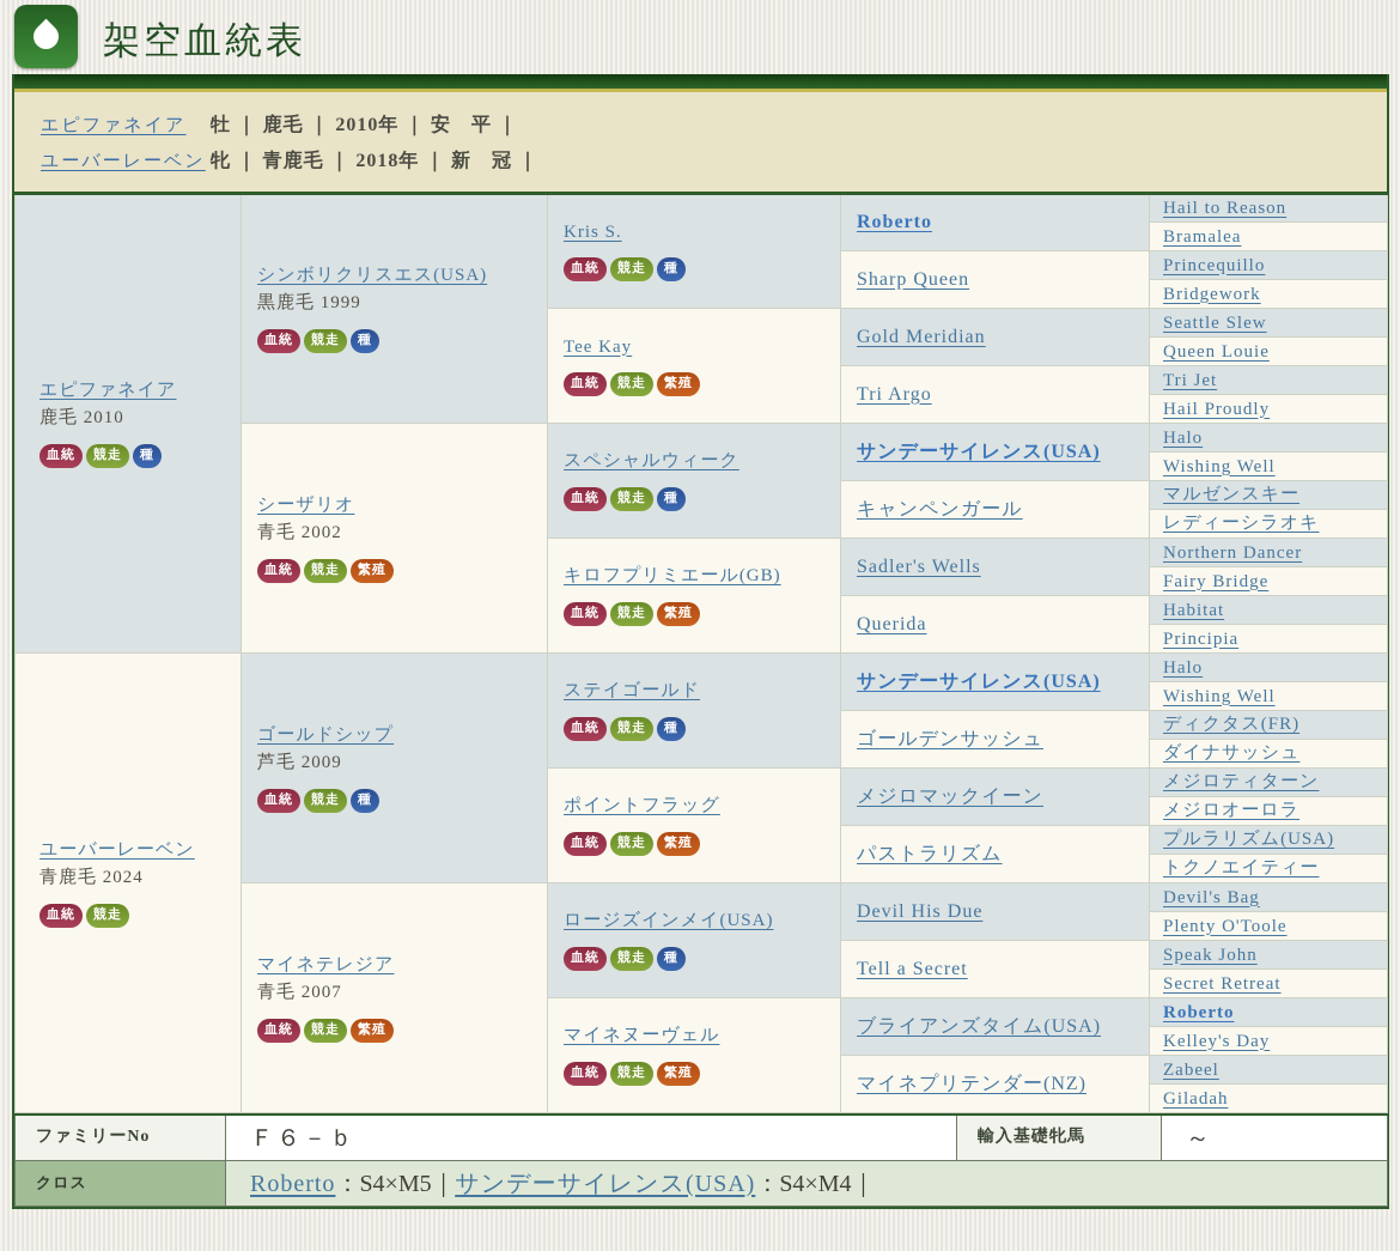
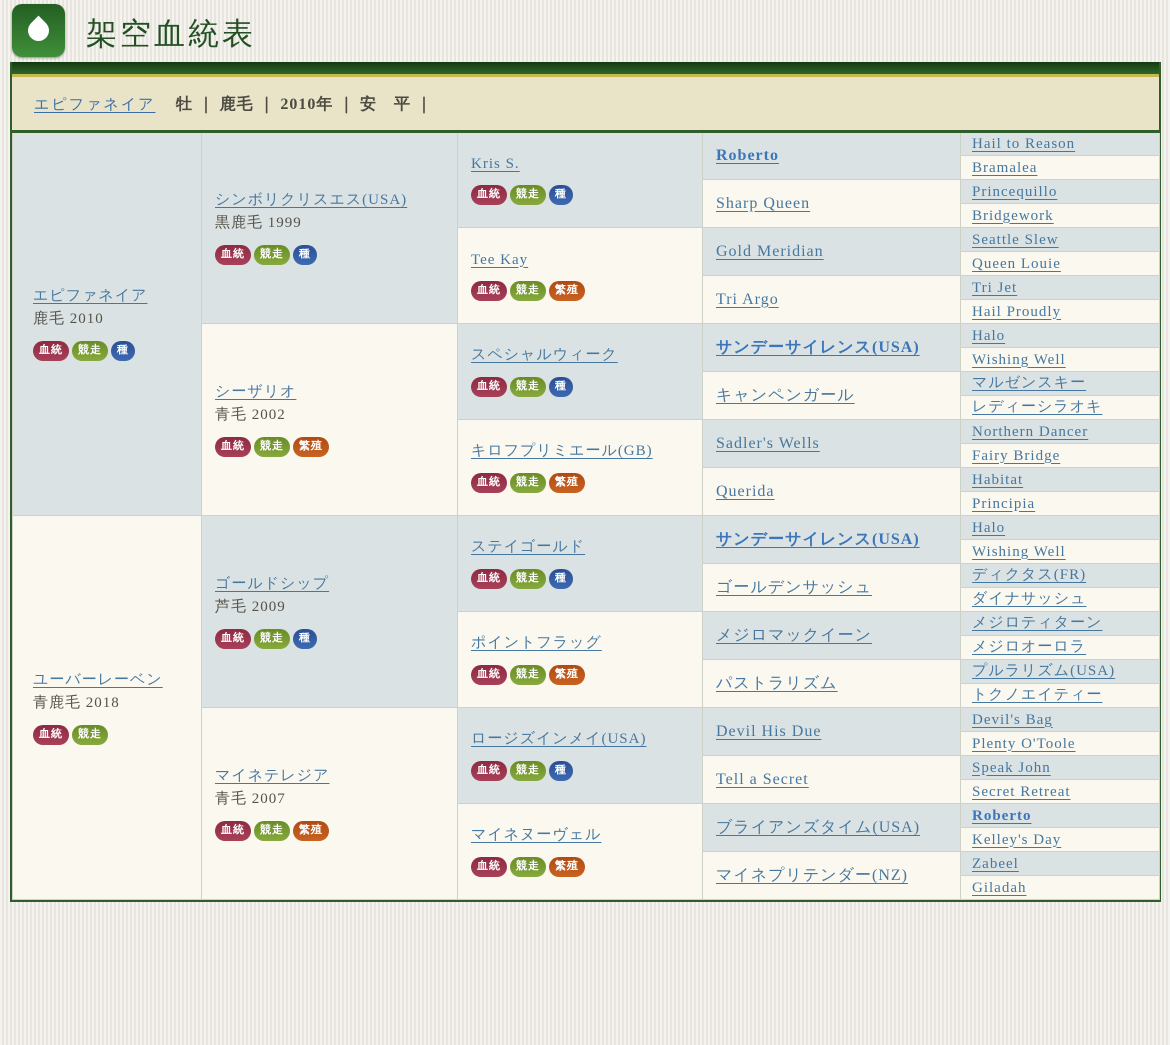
  架空血統表
  エピファネイア 牡 ｜ 鹿毛 ｜ 2010年 ｜ 安 平 ｜
- ユーバーレーベン 牝 ｜ 青鹿毛 ｜ 2018年 ｜ 新 冠 ｜
  エピファネイア鹿毛 2010血統 競走 種	シンボリクリスエス(USA)黒鹿毛 1999血統 競走 種	Kris S.血統 競走 種	Roberto	Hail to Reason
  Bramalea
  Sharp Queen	Princequillo
  Bridgework
  Tee Kay血統 競走 繁殖	Gold Meridian	Seattle Slew
  Queen Louie
  Tri Argo	Tri Jet
  Hail Proudly
  シーザリオ青毛 2002血統 競走 繁殖	スペシャルウィーク血統 競走 種	サンデーサイレンス(USA)	Halo
  Wishing Well
  キャンペンガール	マルゼンスキー
  レディーシラオキ
  キロフプリミエール(GB)血統 競走 繁殖	Sadler's Wells	Northern Dancer
  Fairy Bridge
  Querida	Habitat
  Principia
- ユーバーレーベン青鹿毛 2024血統 競走	ゴールドシップ芦毛 2009血統 競走 種	ステイゴールド血統 競走 種	サンデーサイレンス(USA)	Halo
+ ユーバーレーベン青鹿毛 2018血統 競走	ゴールドシップ芦毛 2009血統 競走 種	ステイゴールド血統 競走 種	サンデーサイレンス(USA)	Halo
  Wishing Well
  ゴールデンサッシュ	ディクタス(FR)
  ダイナサッシュ
  ポイントフラッグ血統 競走 繁殖	メジロマックイーン	メジロティターン
  メジロオーロラ
  パストラリズム	プルラリズム(USA)
  トクノエイティー
  マイネテレジア青毛 2007血統 競走 繁殖	ロージズインメイ(USA)血統 競走 種	Devil His Due	Devil's Bag
  Plenty O'Toole
  Tell a Secret	Speak John
  Secret Retreat
  マイネヌーヴェル血統 競走 繁殖	ブライアンズタイム(USA)	Roberto
  Kelley's Day
  マイネプリテンダー(NZ)	Zabeel
  Giladah
- ファミリーNo	Ｆ６－ｂ	輸入基礎牝馬	～
- クロス	Roberto：S4×M5｜サンデーサイレンス(USA)：S4×M4｜
